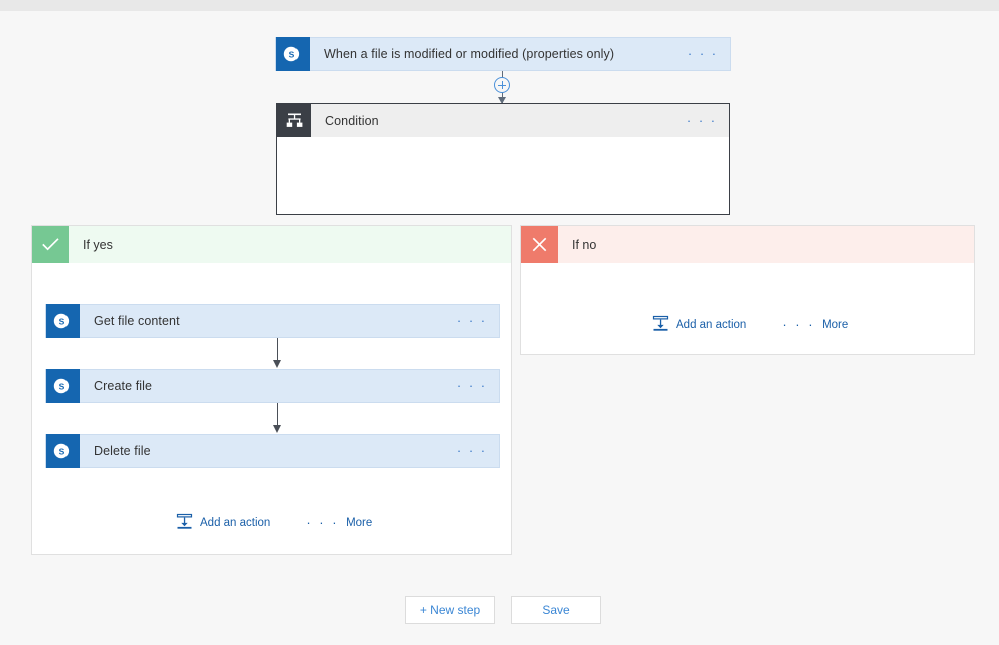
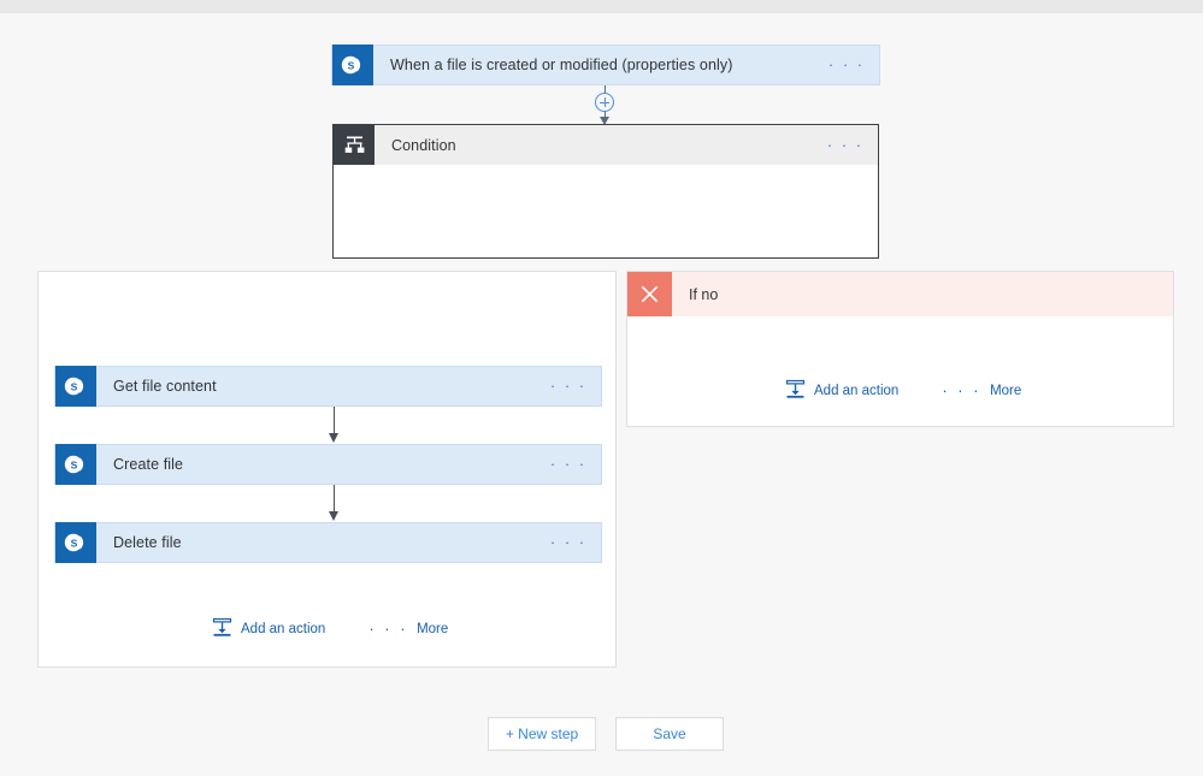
  S
- When a file is modified or modified (properties only)
+ When a file is created or modified (properties only)
  · · ·
  Condition
  · · ·
- If yes
  S
  Get file content
  · · ·
  S
  Create file
  · · ·
  S
  Delete file
  · · ·
  Add an action
  · · ·
  More
  If no
  Add an action
  · · ·
  More
  + New step
  Save
